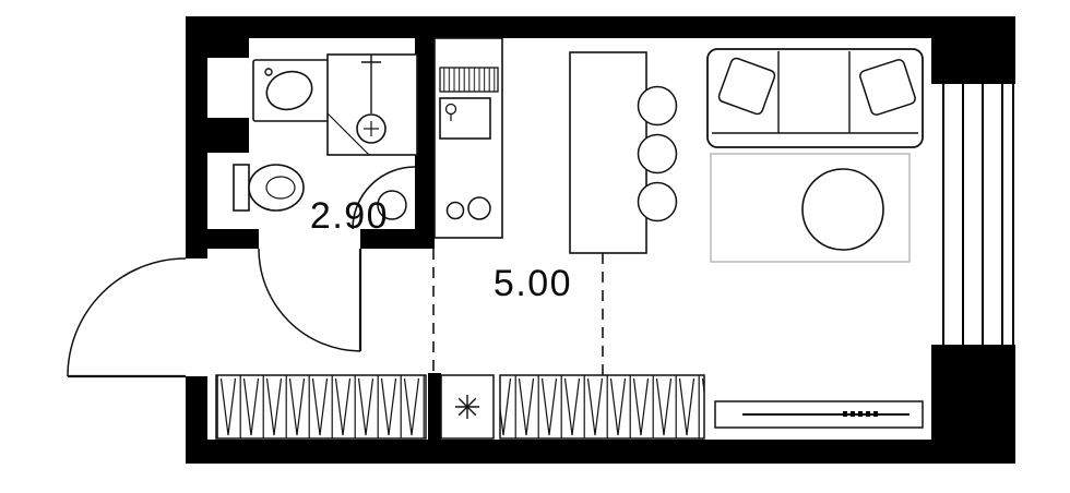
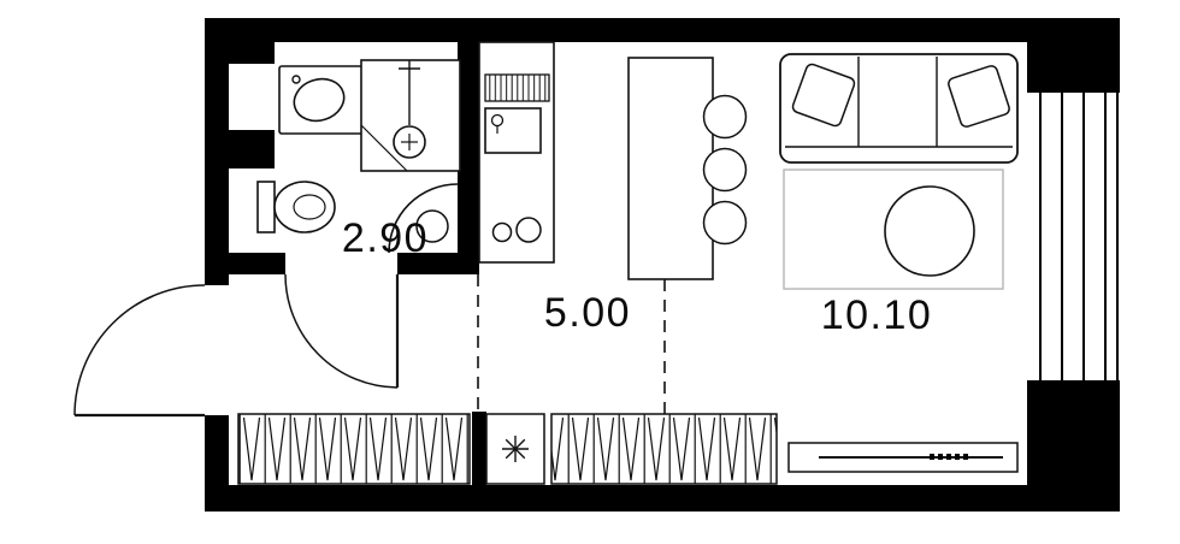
  2.90
  5.00
+ 10.10
